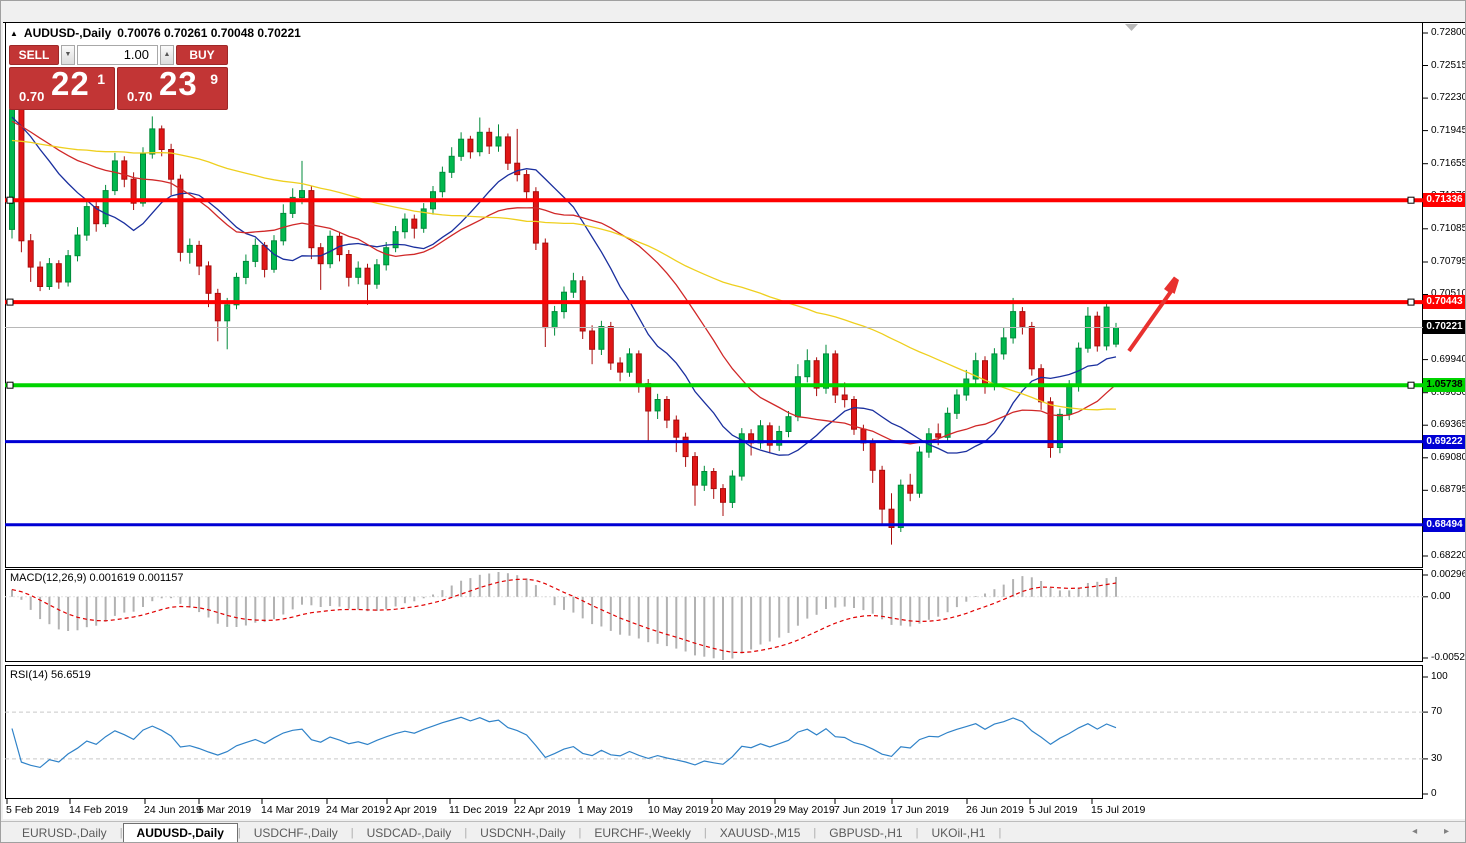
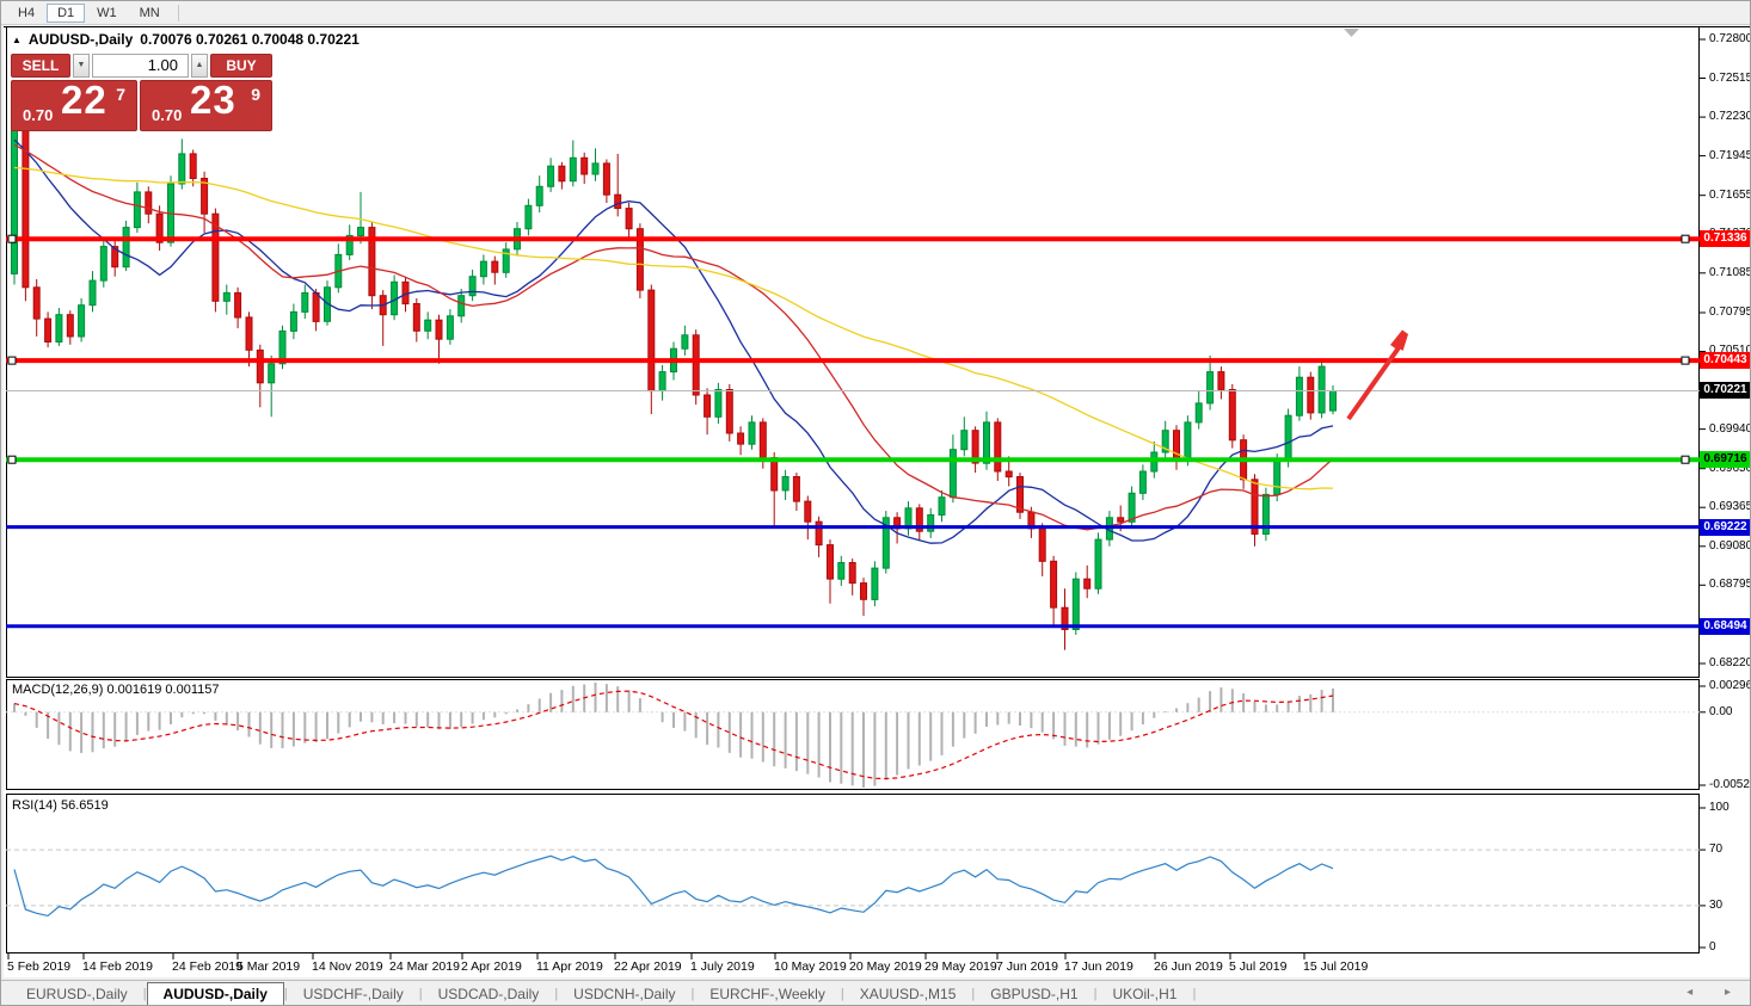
+ H4
+ D1
+ W1
+ MN
  ▲
  AUDUSD-,Daily
  0.70076 0.70261 0.70048 0.70221
  SELL
  1.00
  BUY
  0.70
  22
- 1
+ 7
  0.70
  23
  9
  MACD(12,26,9) 0.001619 0.001157
  RSI(14) 56.6519
  0.72800
  0.72515
  0.72230
  0.71945
  0.71655
  0.71085
  0.70795
  0.70510
  0.69940
  0.69650
  0.69365
  0.69080
  0.68795
  0.68220
  0.00296
  0.00
  -0.0052
  100
  70
  30
  0
  0.71336
  0.70443
- 1.05738
+ 0.69716
  0.69222
  0.68494
  0.70221
  5 Feb 2019
  14 Feb 2019
- 24 Jun 2019
+ 24 Feb 2019
  5 Mar 2019
- 14 Mar 2019
+ 14 Nov 2019
  24 Mar 2019
  2 Apr 2019
- 11 Dec 2019
+ 11 Apr 2019
  22 Apr 2019
- 1 May 2019
+ 1 July 2019
  10 May 2019
  20 May 2019
  29 May 2019
  7 Jun 2019
  17 Jun 2019
  26 Jun 2019
  5 Jul 2019
  15 Jul 2019
  EURUSD-,Daily
  |
  AUDUSD-,Daily
  |
  USDCHF-,Daily
  |
  USDCAD-,Daily
  |
  USDCNH-,Daily
  |
  EURCHF-,Weekly
  |
  XAUUSD-,M15
  |
  GBPUSD-,H1
  |
  UKOil-,H1
  |
  ◂ ▸
